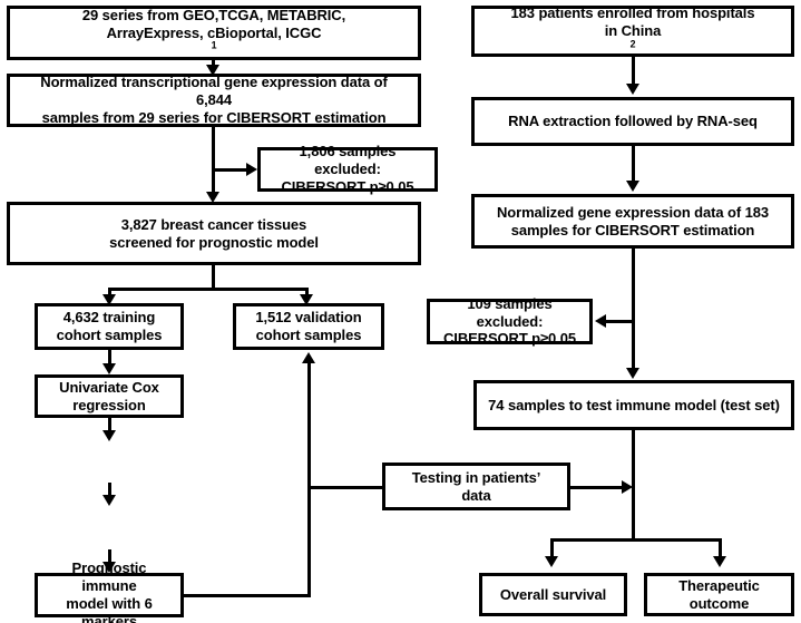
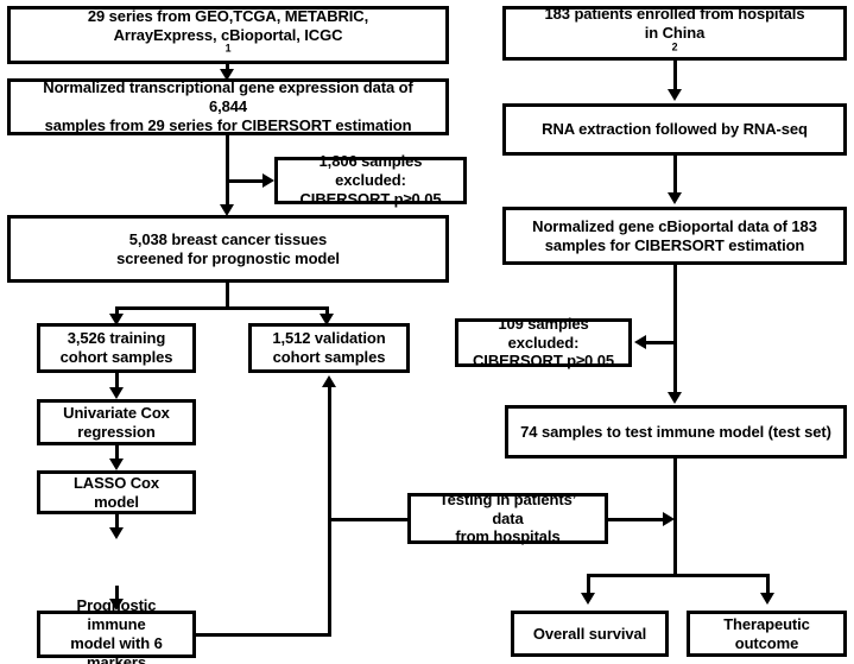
  29 series from GEO,TCGA, METABRIC,
  ArrayExpress, cBioportal, ICGC
  1
  Normalized transcriptional gene expression data of 6,844
  samples from 29 series for CIBERSORT estimation
  1,806 samples excluded:
  CIBERSORT p≥0.05
- 3,827 breast cancer tissues
+ 5,038 breast cancer tissues
  screened for prognostic model
- 4,632 training
+ 3,526 training
  cohort samples
  1,512 validation
  cohort samples
  Univariate Cox
  regression
+ LASSO Cox model
  Prognostic immune
  model with 6 markers
  183 patients enrolled from hospitals
  in China
  2
  RNA extraction followed by RNA-seq
- Normalized gene expression data of 183
+ Normalized gene cBioportal data of 183
  samples for CIBERSORT estimation
  109 samples excluded:
  CIBERSORT p≥0.05
  74 samples to test immune model (test set)
  Testing in patients’ data
+ from hospitals
  Overall survival
  Therapeutic outcome
